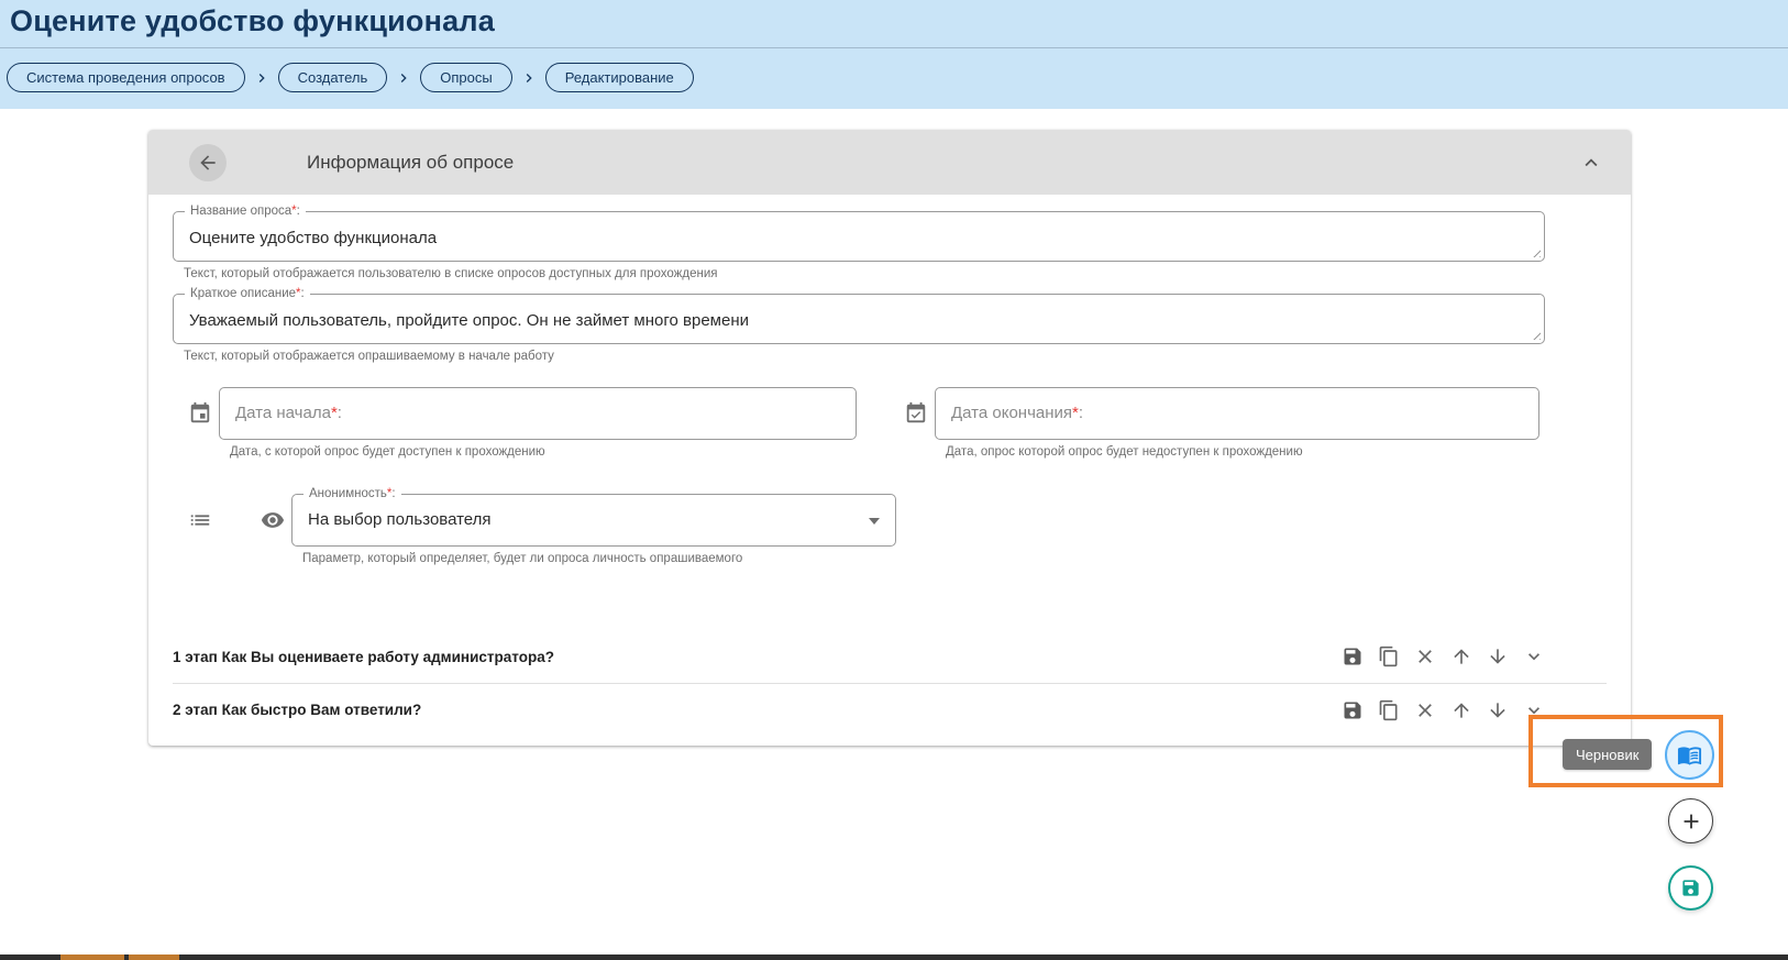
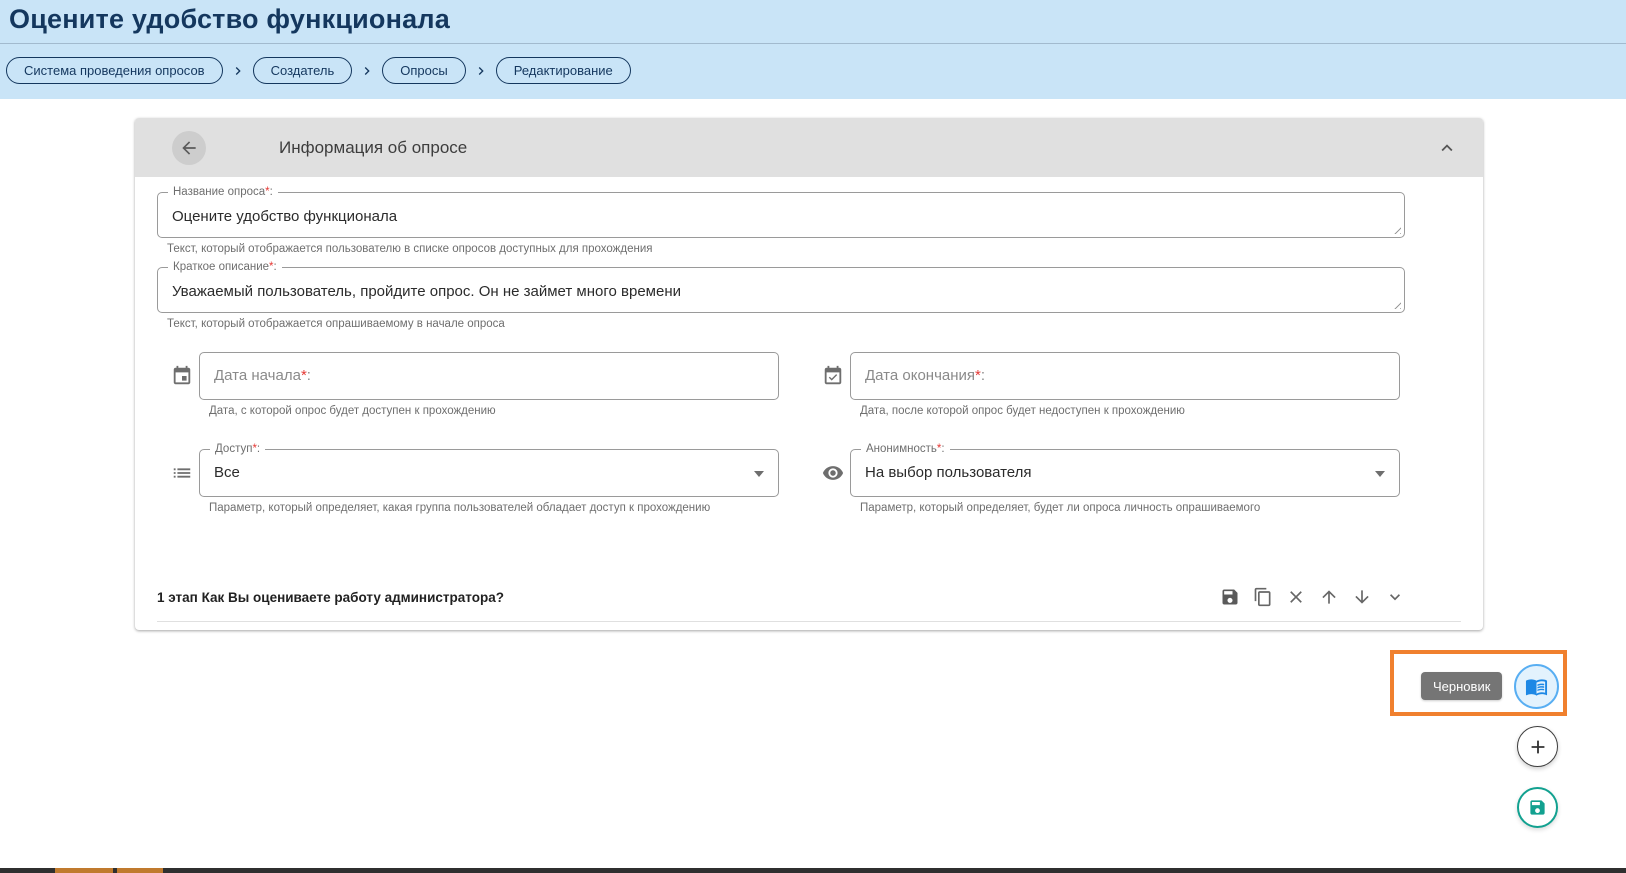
  Оцените удобство функционала
  Система проведения опросов
  Создатель
  Опросы
  Редактирование
  Информация об опросе
  Название опроса*:
  Оцените удобство функционала
  Текст, который отображается пользователю в списке опросов доступных для прохождения
  Краткое описание*:
  Уважаемый пользователь, пройдите опрос. Он не займет много времени
- Текст, который отображается опрашиваемому в начале работу
+ Текст, который отображается опрашиваемому в начале опроса
  Дата начала*:
  Дата, с которой опрос будет доступен к прохождению
  Дата окончания*:
- Дата, опрос которой опрос будет недоступен к прохождению
+ Дата, после которой опрос будет недоступен к прохождению
+ Доступ*:
+ Все
+ Параметр, который определяет, какая группа пользователей обладает доступ к прохождению
  Анонимность*:
  На выбор пользователя
  Параметр, который определяет, будет ли опроса личность опрашиваемого
  1 этап Как Вы оцениваете работу администратора?
- 2 этап Как быстро Вам ответили?
  Черновик
